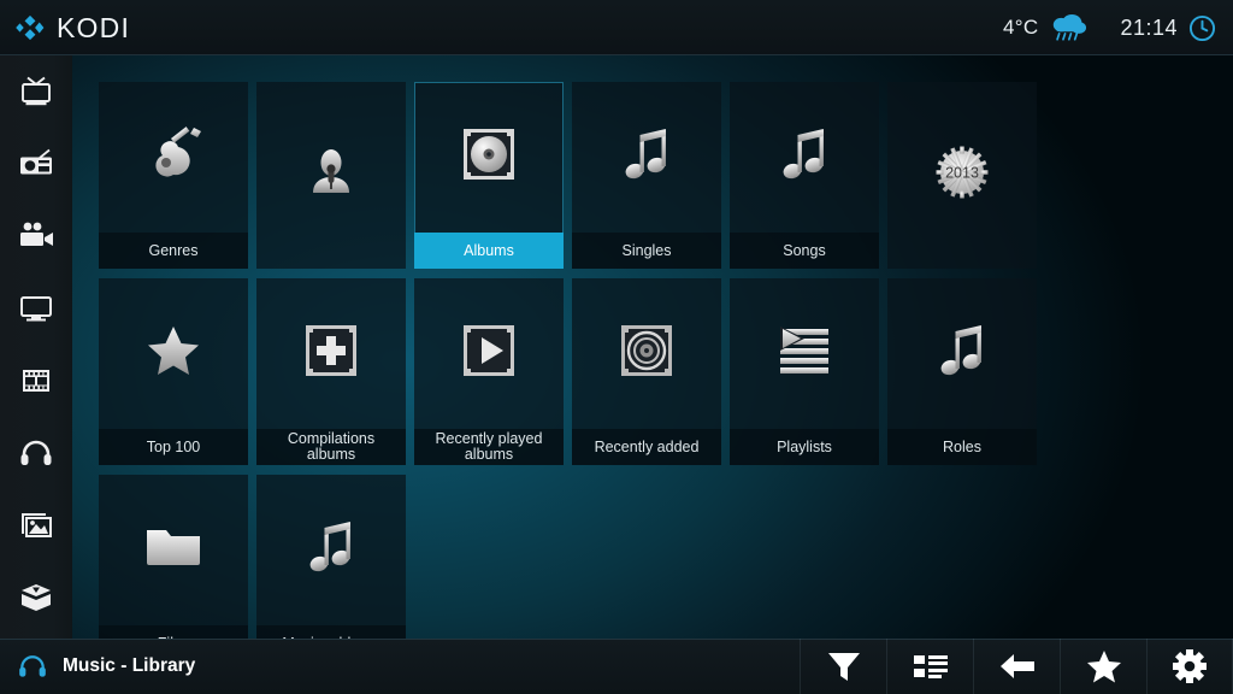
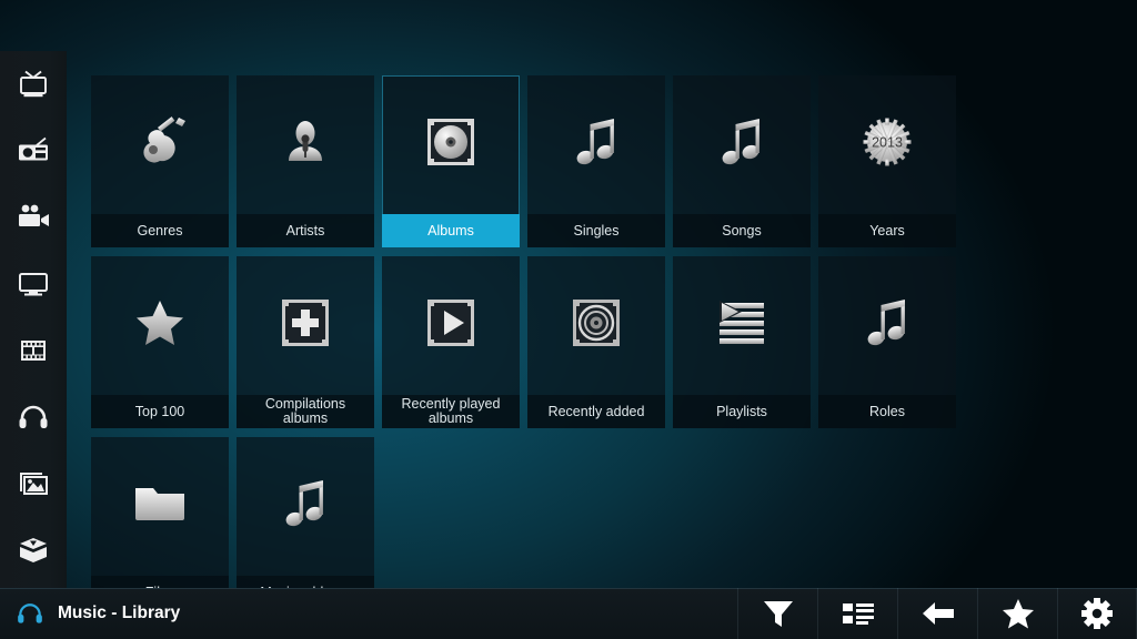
- KODI
- 4°C
- 21:14
  Genres
+ Artists
  Albums
  Singles
  Songs
  2013
+ Years
  Top 100
  Compilations
  albums
  Recently played
  albums
  Recently added
  Playlists
  Roles
  Music - Library
